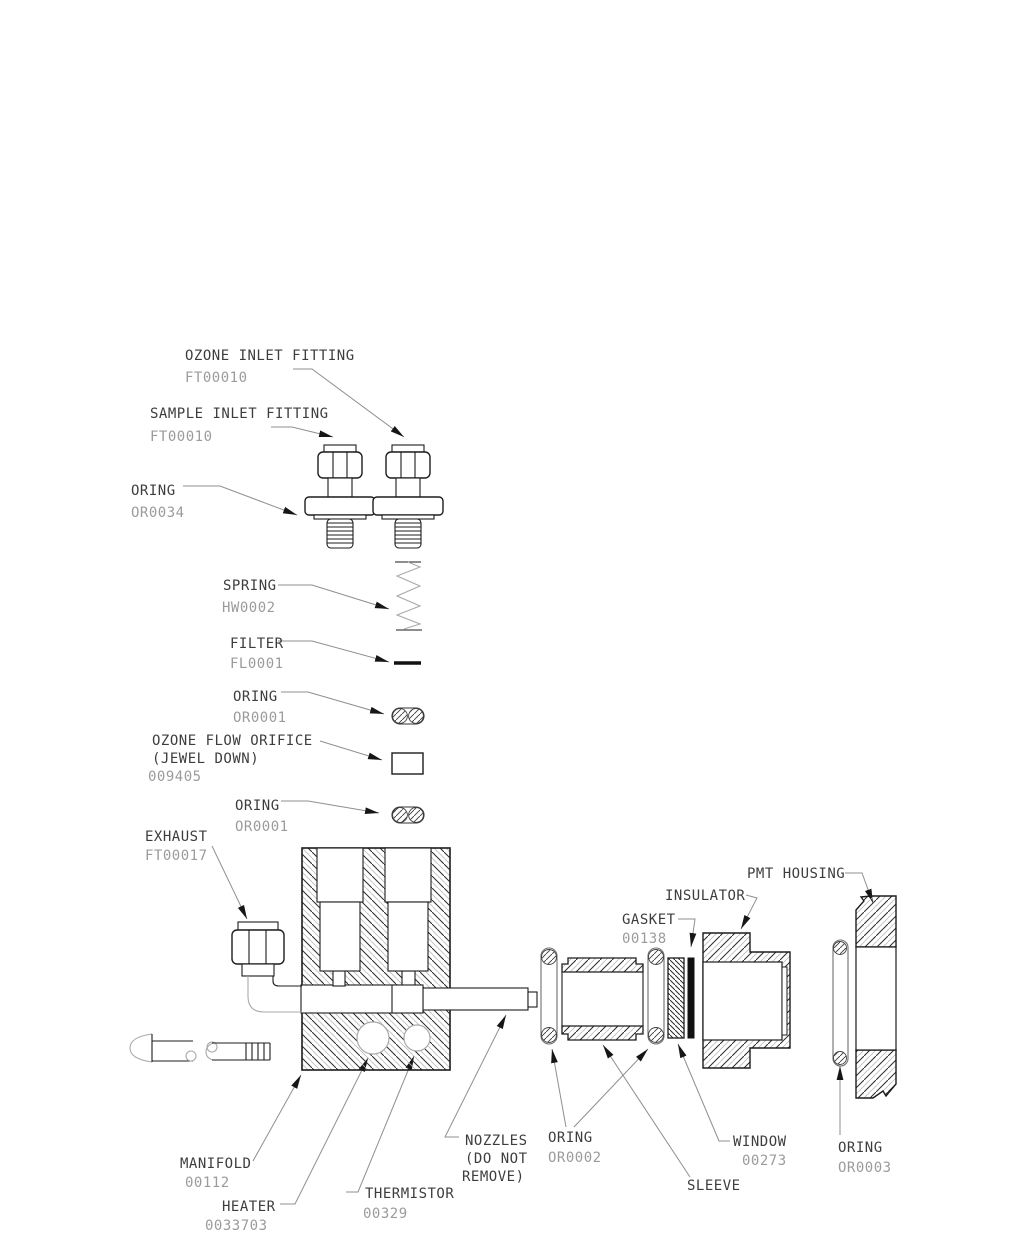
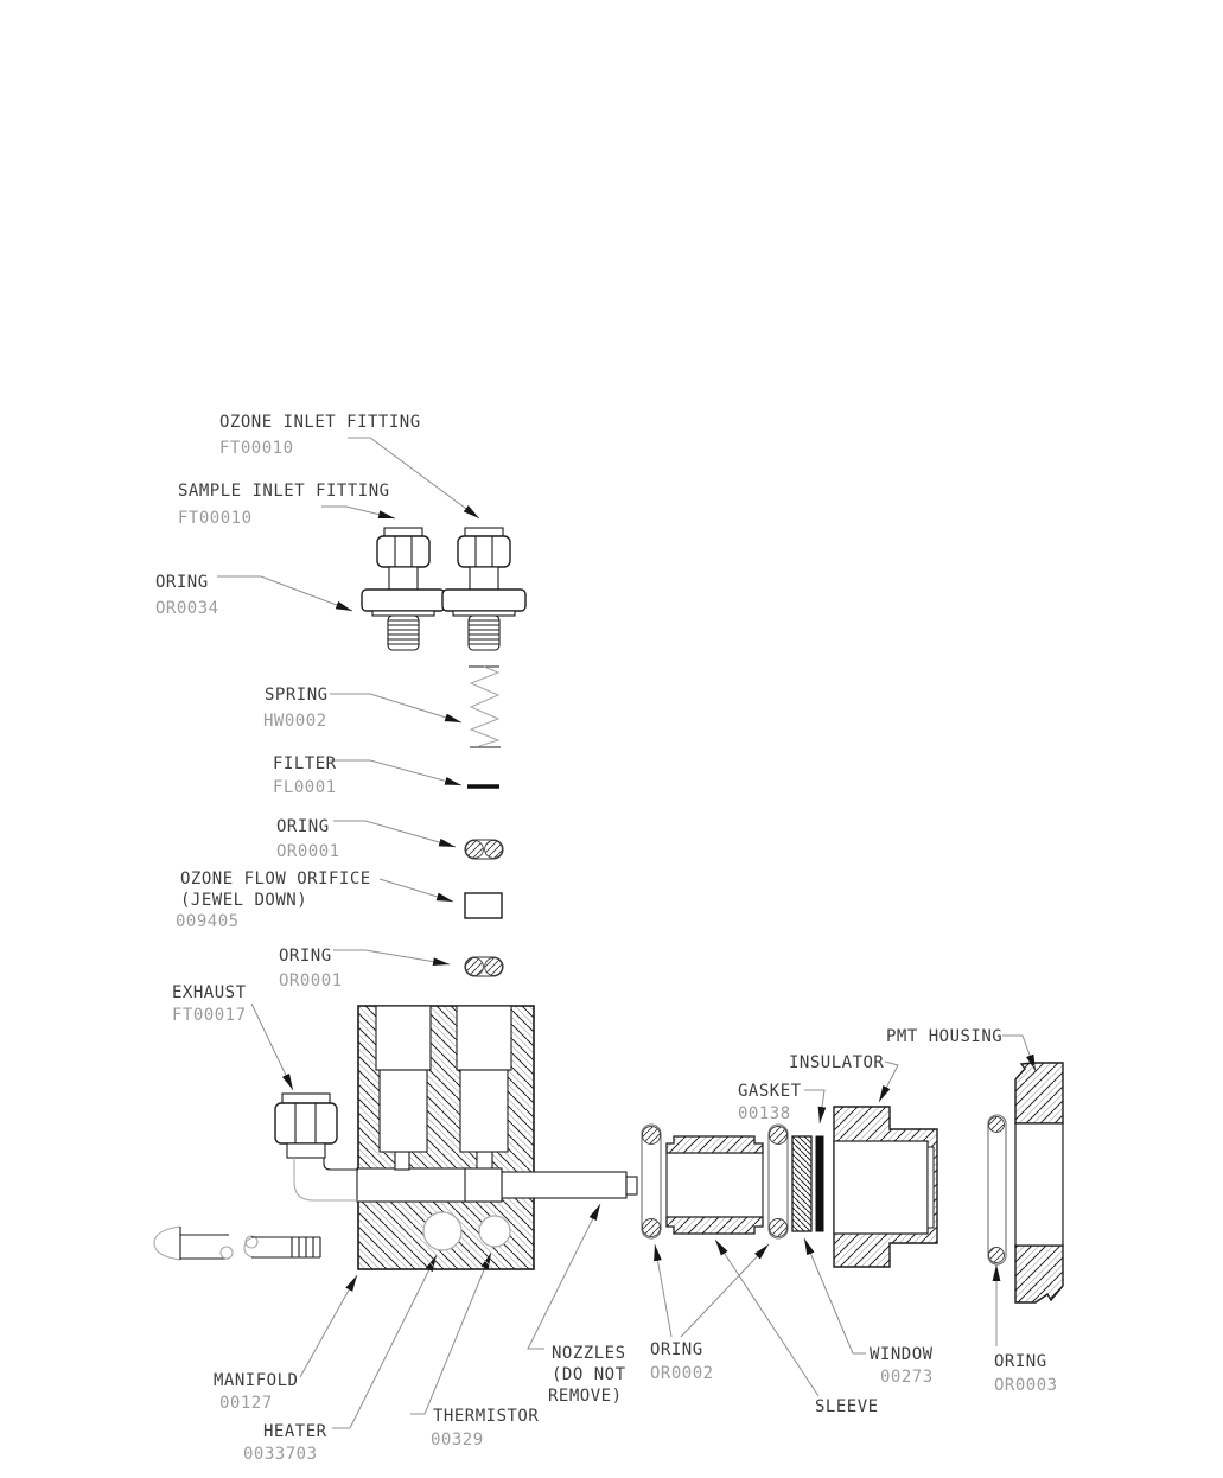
  OZONE INLET FITTING
  FT00010
  SAMPLE INLET FITTING
  FT00010
  ORING
  OR0034
  SPRING
  HW0002
  FILTER
  FL0001
  ORING
  OR0001
  OZONE FLOW ORIFICE
  (JEWEL DOWN)
  009405
  ORING
  OR0001
  EXHAUST
  FT00017
  PMT HOUSING
  INSULATOR
  GASKET
  00138
  NOZZLES
  (DO NOT
  REMOVE)
  ORING
  OR0002
  SLEEVE
  WINDOW
  00273
  ORING
  OR0003
  MANIFOLD
- 00112
+ 00127
  HEATER
  0033703
  THERMISTOR
  00329
